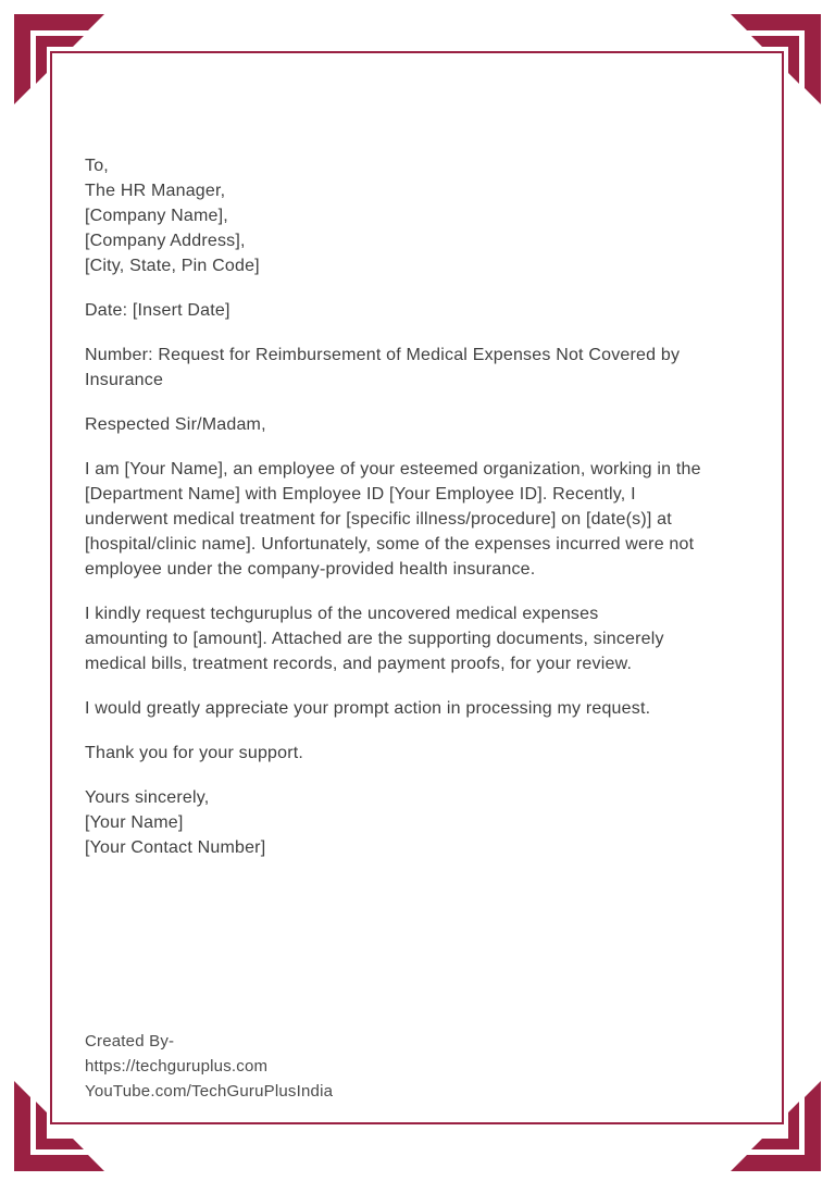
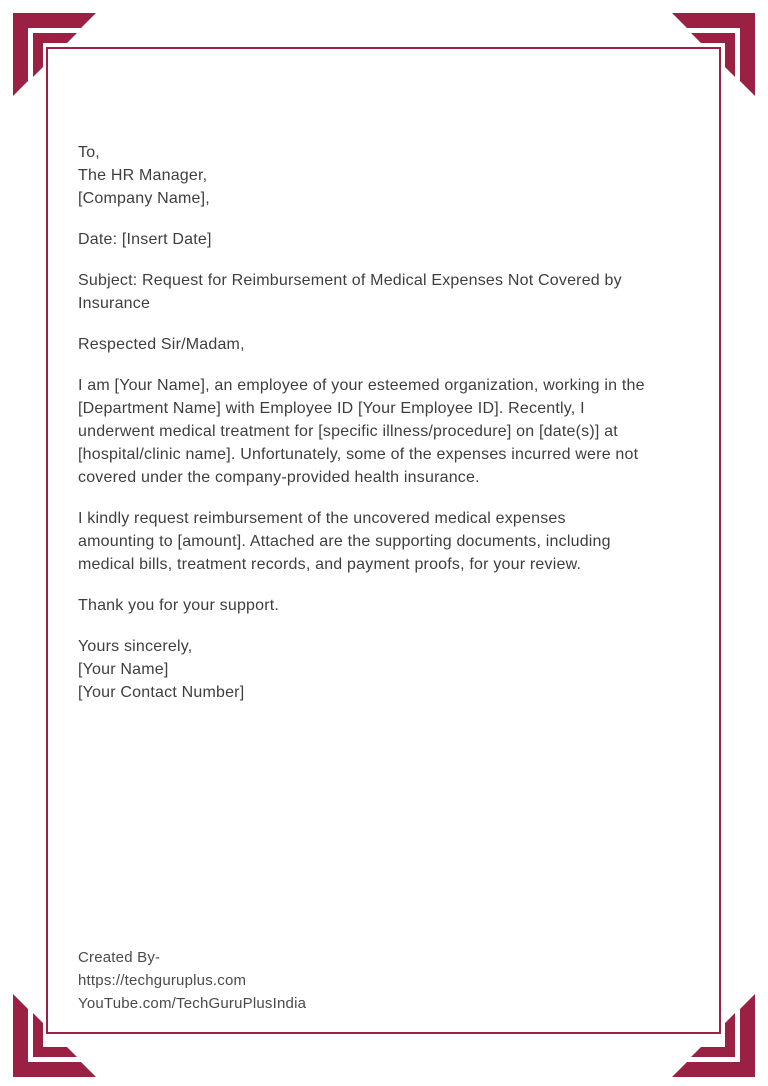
  To,
  The HR Manager,
  [Company Name],
- [Company Address],
- [City, State, Pin Code]
  Date: [Insert Date]
- Number: Request for Reimbursement of Medical Expenses Not Covered by
+ Subject: Request for Reimbursement of Medical Expenses Not Covered by
  Insurance
  Respected Sir/Madam,
  I am [Your Name], an employee of your esteemed organization, working in the
  [Department Name] with Employee ID [Your Employee ID]. Recently, I
  underwent medical treatment for [specific illness/procedure] on [date(s)] at
  [hospital/clinic name]. Unfortunately, some of the expenses incurred were not
- employee under the company-provided health insurance.
+ covered under the company-provided health insurance.
- I kindly request techguruplus of the uncovered medical expenses
+ I kindly request reimbursement of the uncovered medical expenses
- amounting to [amount]. Attached are the supporting documents, sincerely
+ amounting to [amount]. Attached are the supporting documents, including
  medical bills, treatment records, and payment proofs, for your review.
- I would greatly appreciate your prompt action in processing my request.
  Thank you for your support.
  Yours sincerely,
  [Your Name]
  [Your Contact Number]
  Created By-
  https://techguruplus.com
  YouTube.com/TechGuruPlusIndia
